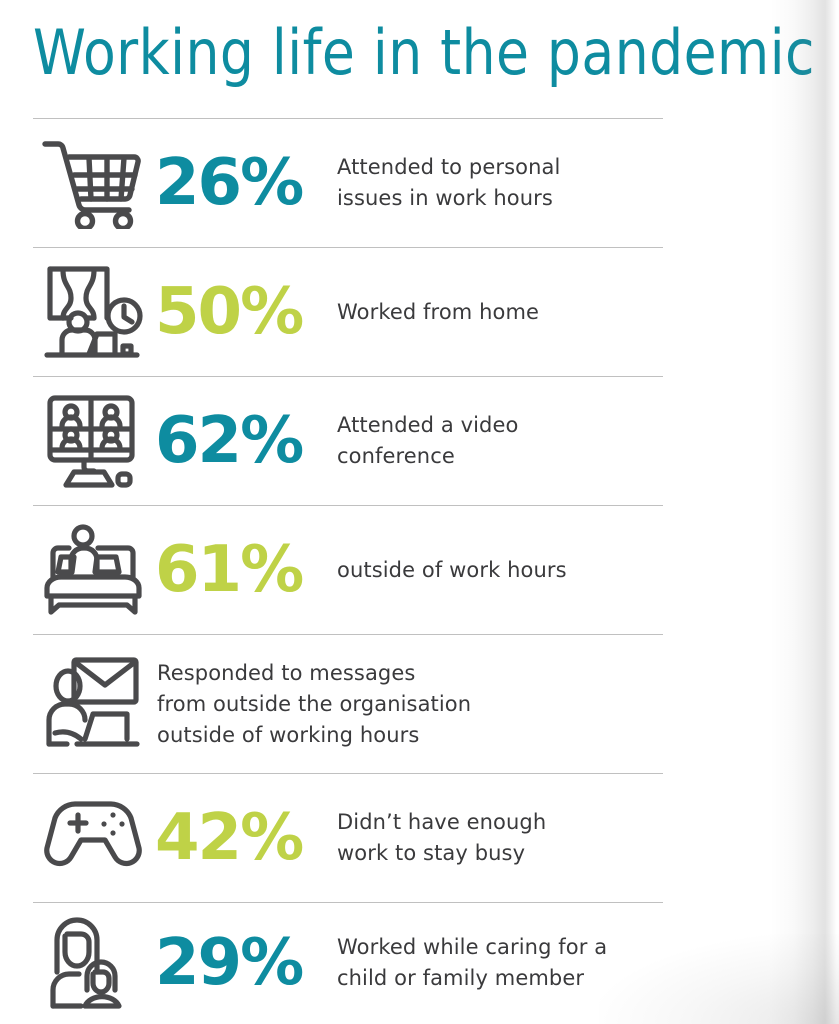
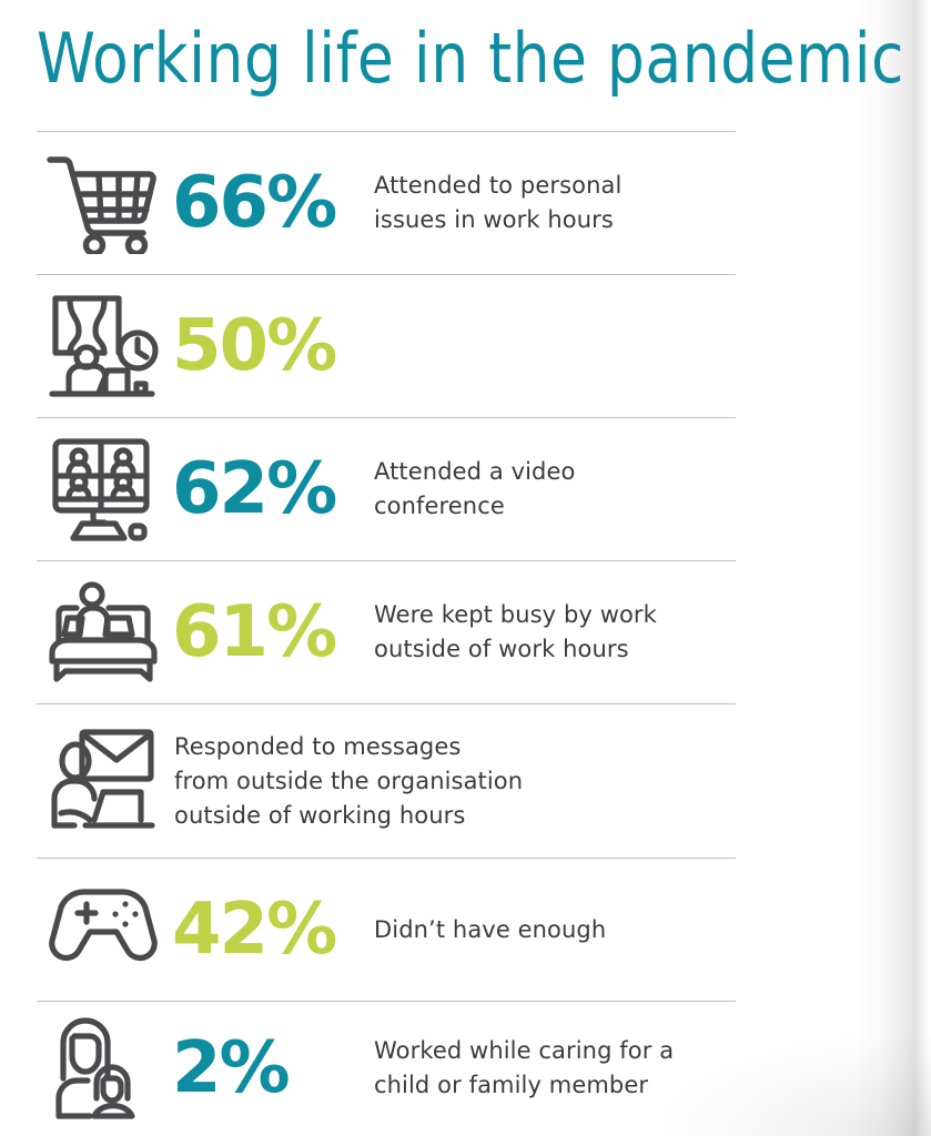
  Working life in the pandem
- 26%
+ 66%
  Attended to personal
  issues in work hours
  50%
- Worked from home
  62%
  Attended a video
  conference
  61%
+ Were kept busy by work
  outside of work hours
  Responded to messages
  from outside the organisation
  outside of working hours
  42%
  Didn’t have enough
- work to stay busy
- 29%
+ 2%
  Worked while caring for
  child or family member
